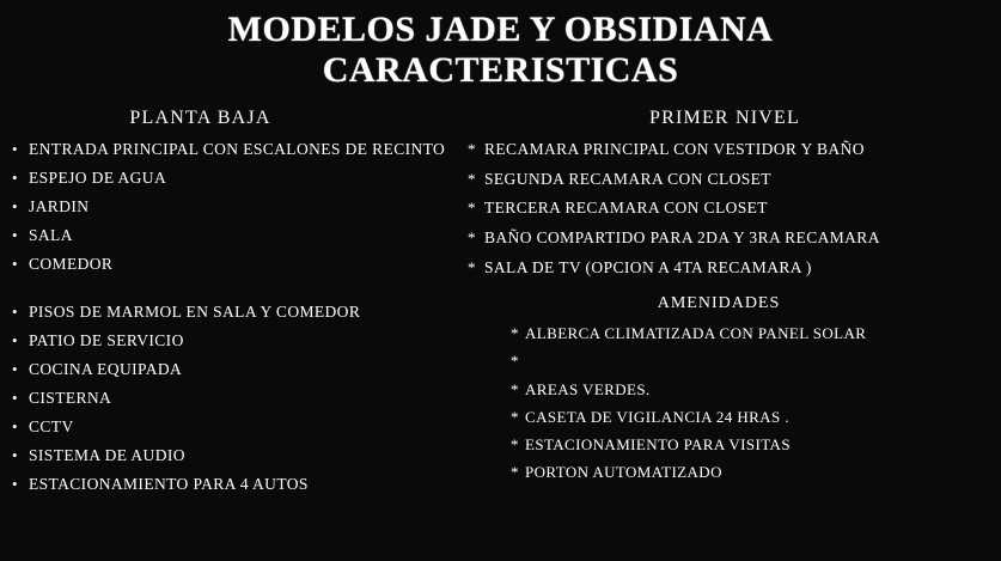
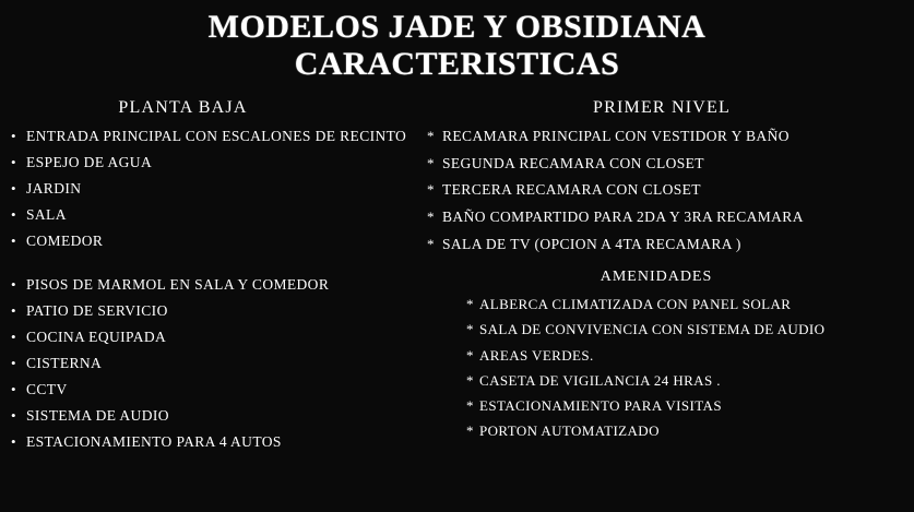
  MODELOS JADE Y OBSIDIANA
  CARACTERISTICAS
  PLANTA BAJA
  •
  ENTRADA PRINCIPAL CON ESCALONES DE RECINTO
  •
  ESPEJO DE AGUA
  •
  JARDIN
  •
  SALA
  •
  COMEDOR
  •
  PISOS DE MARMOL EN SALA Y COMEDOR
  •
  PATIO DE SERVICIO
  •
  COCINA EQUIPADA
  •
  CISTERNA
  •
  CCTV
  •
  SISTEMA DE AUDIO
  •
  ESTACIONAMIENTO PARA 4 AUTOS
  PRIMER NIVEL
  *
  RECAMARA PRINCIPAL CON VESTIDOR Y BAÑO
  *
  SEGUNDA RECAMARA CON CLOSET
  *
  TERCERA RECAMARA CON CLOSET
  *
  BAÑO COMPARTIDO PARA 2DA Y 3RA RECAMARA
  *
  SALA DE TV (OPCION A 4TA RECAMARA )
  AMENIDADES
  *
  ALBERCA CLIMATIZADA CON PANEL SOLAR
  *
+ SALA DE CONVIVENCIA CON SISTEMA DE AUDIO
  *
  AREAS VERDES.
  *
  CASETA DE VIGILANCIA 24 HRAS .
  *
  ESTACIONAMIENTO PARA VISITAS
  *
  PORTON AUTOMATIZADO
